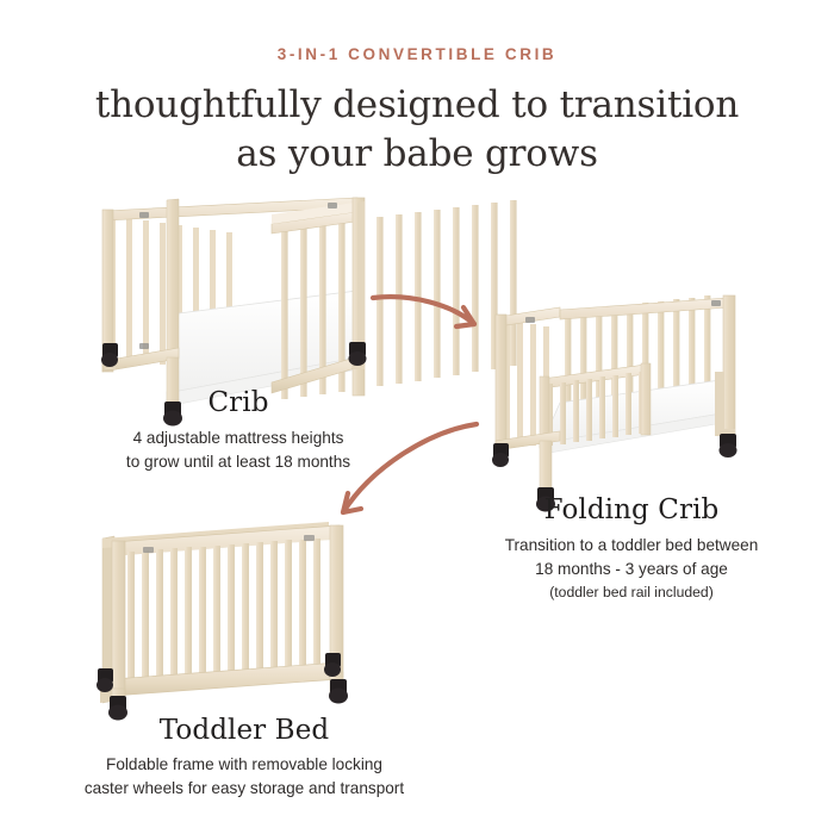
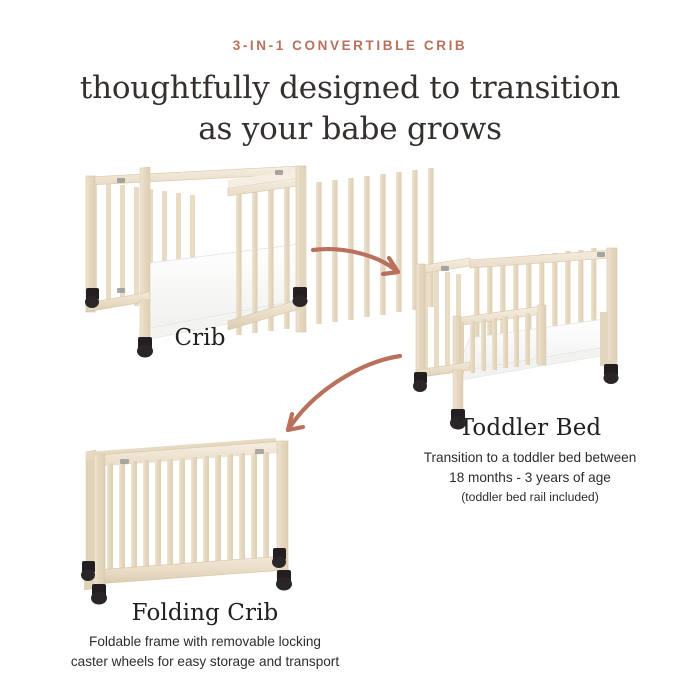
  3-IN-1 CONVERTIBLE CRIB
  thoughtfully designed to transition
  as your babe grows
  Crib
- 4 adjustable mattress heights
- to grow until at least 18 months
- Folding Crib
+ Toddler Bed
  Transition to a toddler bed between
  18 months - 3 years of age
  (toddler bed rail included)
- Toddler Bed
+ Folding Crib
  Foldable frame with removable locking
  caster wheels for easy storage and transport
